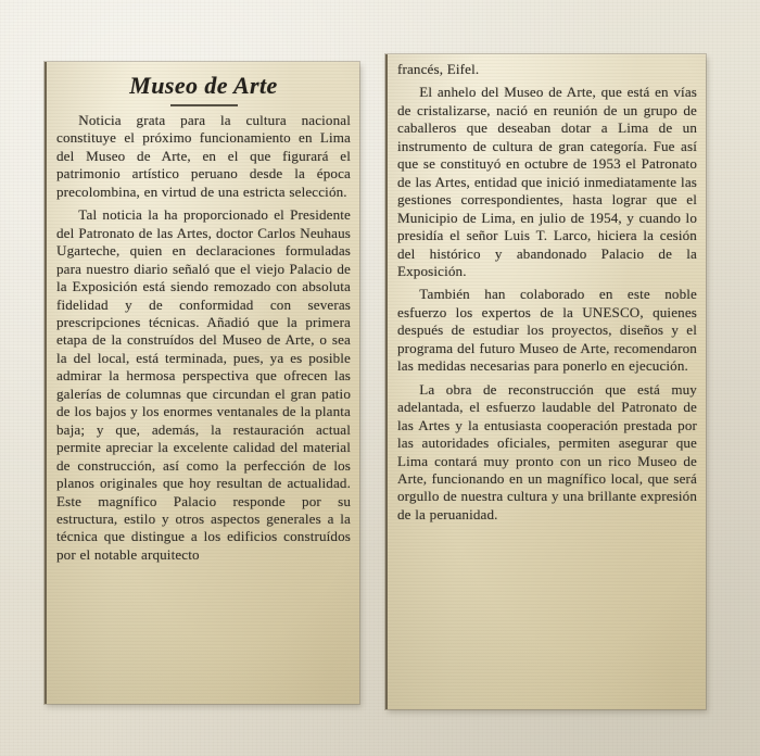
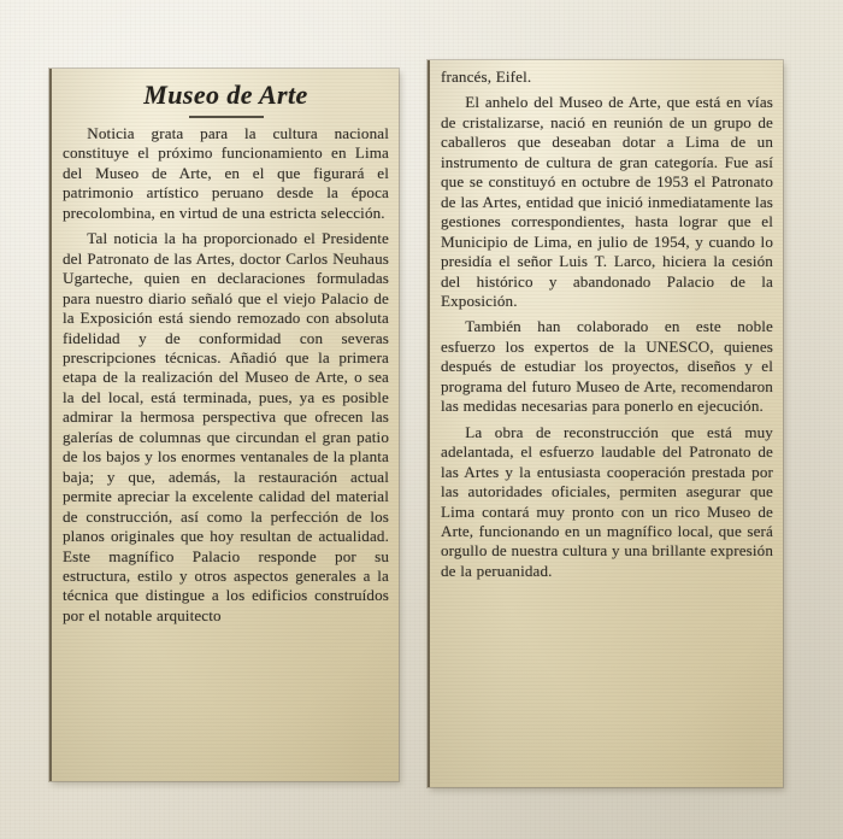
  Museo de Arte
  Noticia grata para la cultura nacional constituye el próximo funcionamiento en Lima del Museo de Arte, en el que figurará el patrimonio artístico peruano desde la época precolombina, en virtud de una estricta selección.
- Tal noticia la ha proporcionado el Presidente del Patronato de las Artes, doctor Carlos Neuhaus Ugarteche, quien en declaraciones formuladas para nuestro diario señaló que el viejo Palacio de la Exposición está siendo remozado con absoluta fidelidad y de conformidad con severas prescripciones técnicas. Añadió que la primera etapa de la construídos del Museo de Arte, o sea la del local, está terminada, pues, ya es posible admirar la hermosa perspectiva que ofrecen las galerías de columnas que circundan el gran patio de los bajos y los enormes ventanales de la planta baja; y que, además, la restauración actual permite apreciar la excelente calidad del material de construcción, así como la perfección de los planos originales que hoy resultan de actualidad. Este magnífico Palacio responde por su estructura, estilo y otros aspectos generales a la técnica que distingue a los edificios construídos por el notable arquitecto
+ Tal noticia la ha proporcionado el Presidente del Patronato de las Artes, doctor Carlos Neuhaus Ugarteche, quien en declaraciones formuladas para nuestro diario señaló que el viejo Palacio de la Exposición está siendo remozado con absoluta fidelidad y de conformidad con severas prescripciones técnicas. Añadió que la primera etapa de la realización del Museo de Arte, o sea la del local, está terminada, pues, ya es posible admirar la hermosa perspectiva que ofrecen las galerías de columnas que circundan el gran patio de los bajos y los enormes ventanales de la planta baja; y que, además, la restauración actual permite apreciar la excelente calidad del material de construcción, así como la perfección de los planos originales que hoy resultan de actualidad. Este magnífico Palacio responde por su estructura, estilo y otros aspectos generales a la técnica que distingue a los edificios construídos por el notable arquitecto
  francés, Eifel.
  El anhelo del Museo de Arte, que está en vías de cristalizarse, nació en reunión de un grupo de caballeros que deseaban dotar a Lima de un instrumento de cultura de gran categoría. Fue así que se constituyó en octubre de 1953 el Patronato de las Artes, entidad que inició inmediatamente las gestiones correspondientes, hasta lograr que el Municipio de Lima, en julio de 1954, y cuando lo presidía el señor Luis T. Larco, hiciera la cesión del histórico y abandonado Palacio de la Exposición.
  También han colaborado en este noble esfuerzo los expertos de la UNESCO, quienes después de estudiar los proyectos, diseños y el programa del futuro Museo de Arte, recomendaron las medidas necesarias para ponerlo en ejecución.
  La obra de reconstrucción que está muy adelantada, el esfuerzo laudable del Patronato de las Artes y la entusiasta cooperación prestada por las autoridades oficiales, permiten asegurar que Lima contará muy pronto con un rico Museo de Arte, funcionando en un magnífico local, que será orgullo de nuestra cultura y una brillante expresión de la peruanidad.
